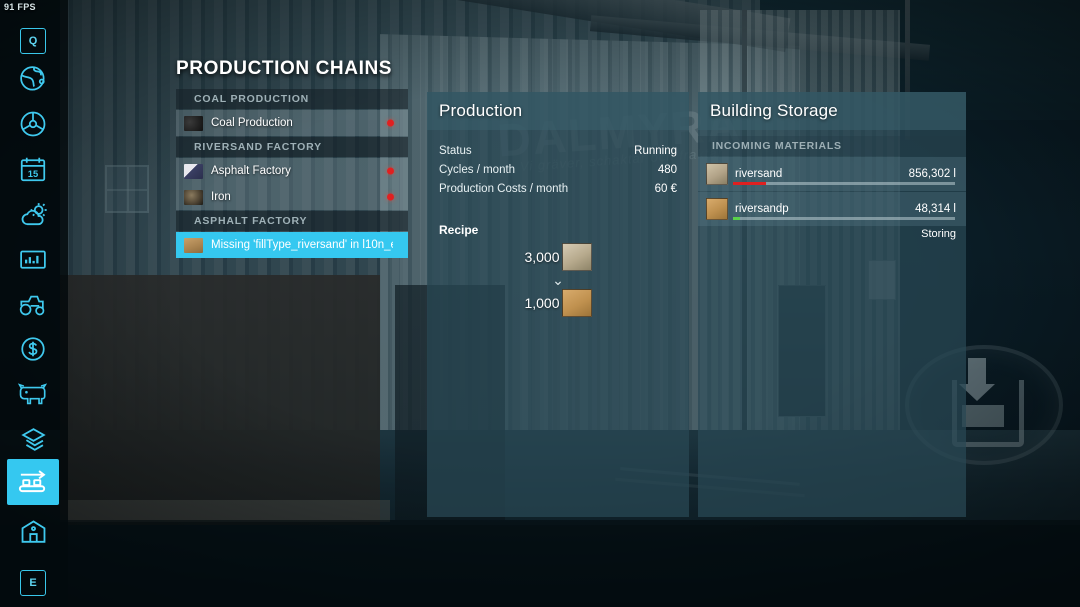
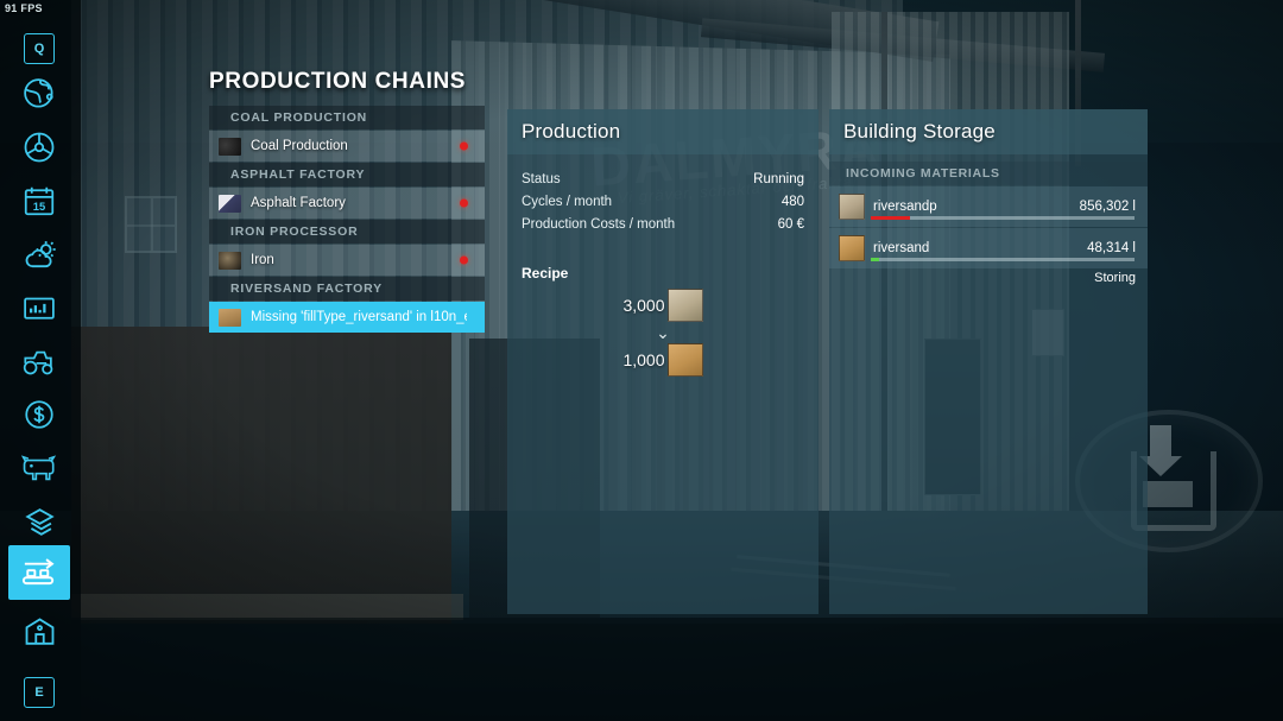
  91 FPS
  Q
  15
  E
  PRODUCTION CHAINS
  COAL PRODUCTION
  Coal Production
- RIVERSAND FACTORY
+ ASPHALT FACTORY
  Asphalt Factory
+ IRON PROCESSOR
  Iron
- ASPHALT FACTORY
+ RIVERSAND FACTORY
  Missing 'fillType_riversand' in l10n_
  Production
  Status
  Running
  Cycles / month
  480
  Production Costs / month
  60 €
  Recipe
  3,000
  ⌄
  1,000
  Building Storage
  INCOMING MATERIALS
- riversand
+ riversandp
  856,302 l
- riversandp
+ riversand
  48,314 l
  Storing
